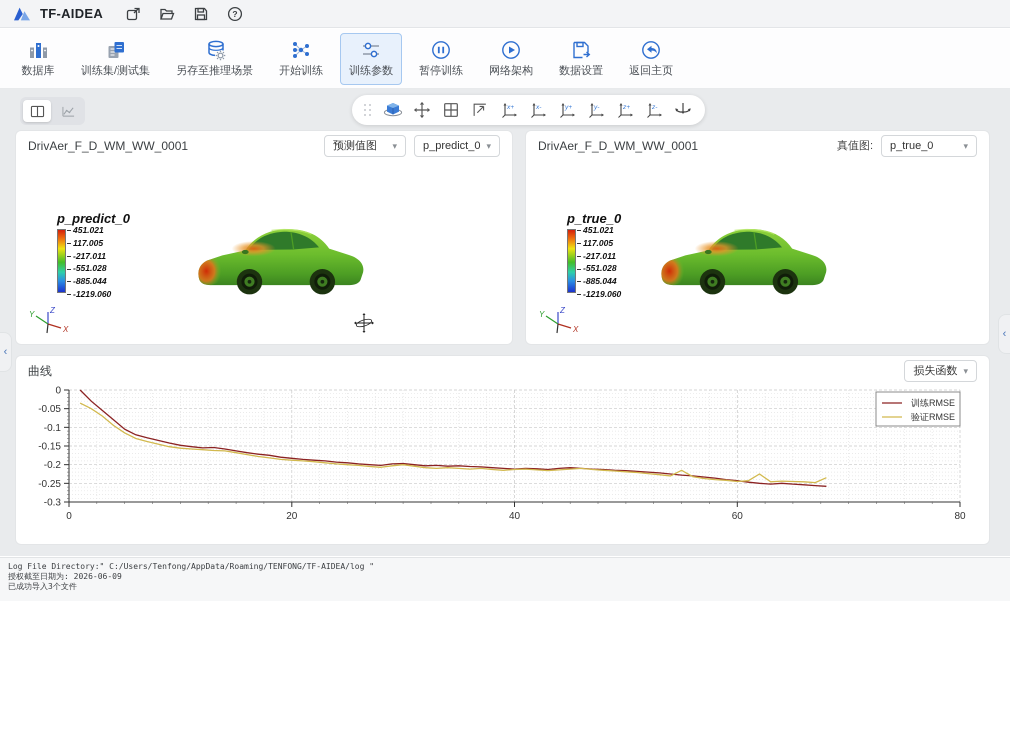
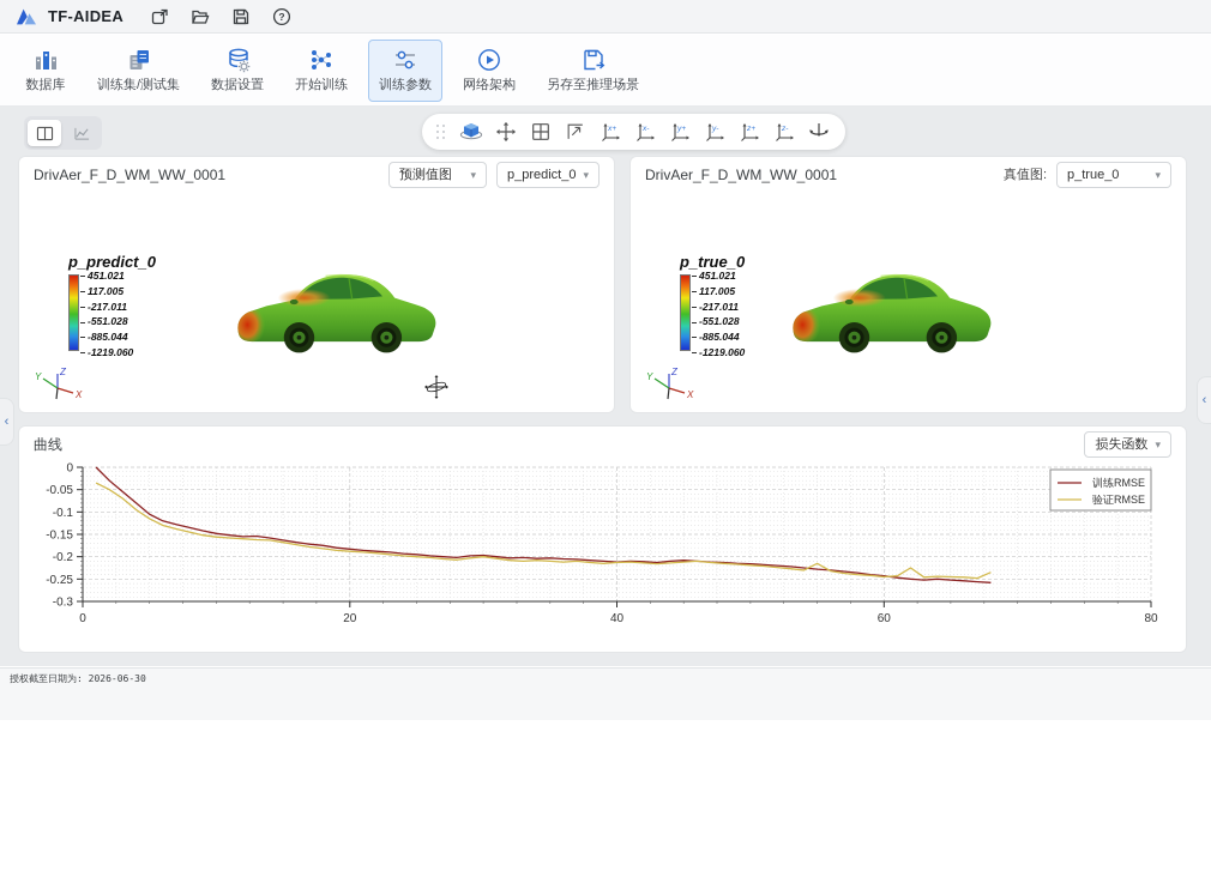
  TF-AIDEA
  ?
  数据库
  训练集/测试集
- 另存至推理场景
+ 数据设置
  开始训练
  训练参数
- 暂停训练
  网络架构
- 数据设置
+ 另存至推理场景
- 返回主页
  DrivAer_F_D_WM_WW_0001
  预测值图
  ▾
  p_predict_0
  ▾
  p_predict_0
  451.021
  117.005
  -217.011
  -551.028
  -885.044
  -1219.060
  Z
  Y
  X
  DrivAer_F_D_WM_WW_0001
  真值图:
  p_true_0
  ▾
  p_true_0
  451.021
  117.005
  -217.011
  -551.028
  -885.044
  -1219.060
  Z
  Y
  X
  曲线
  损失函数
  ▾
  0
  -0.05
  -0.1
  -0.15
  -0.2
  -0.25
  -0.3
  0
  20
  40
  60
  80
  训练RMSE
  验证RMSE
  ‹
  ‹
- Log File Directory:" C:/Users/Tenfong/AppData/Roaming/TENFONG/TF-AIDEA/log "
- 授权截至日期为: 2026-06-09
+ 授权截至日期为: 2026-06-30
- 已成功导入3个文件
